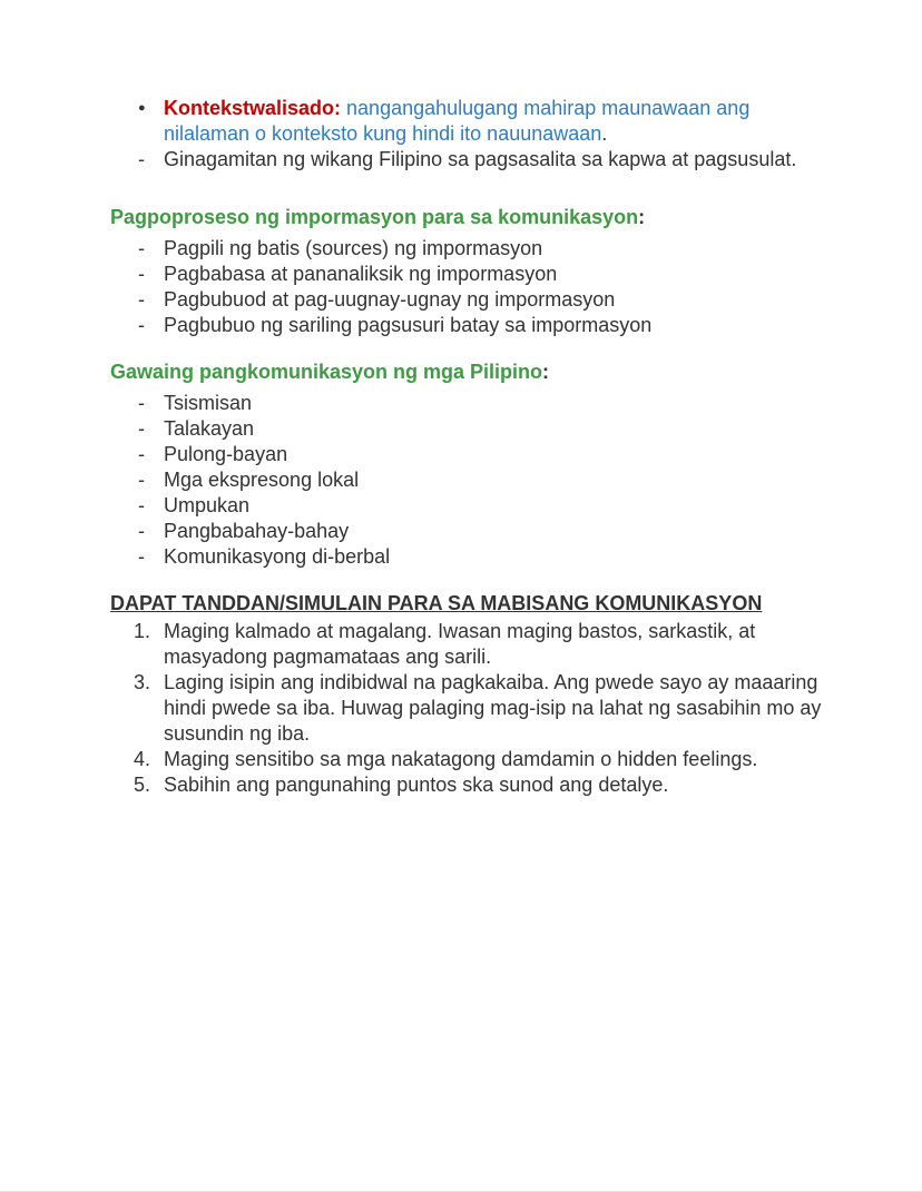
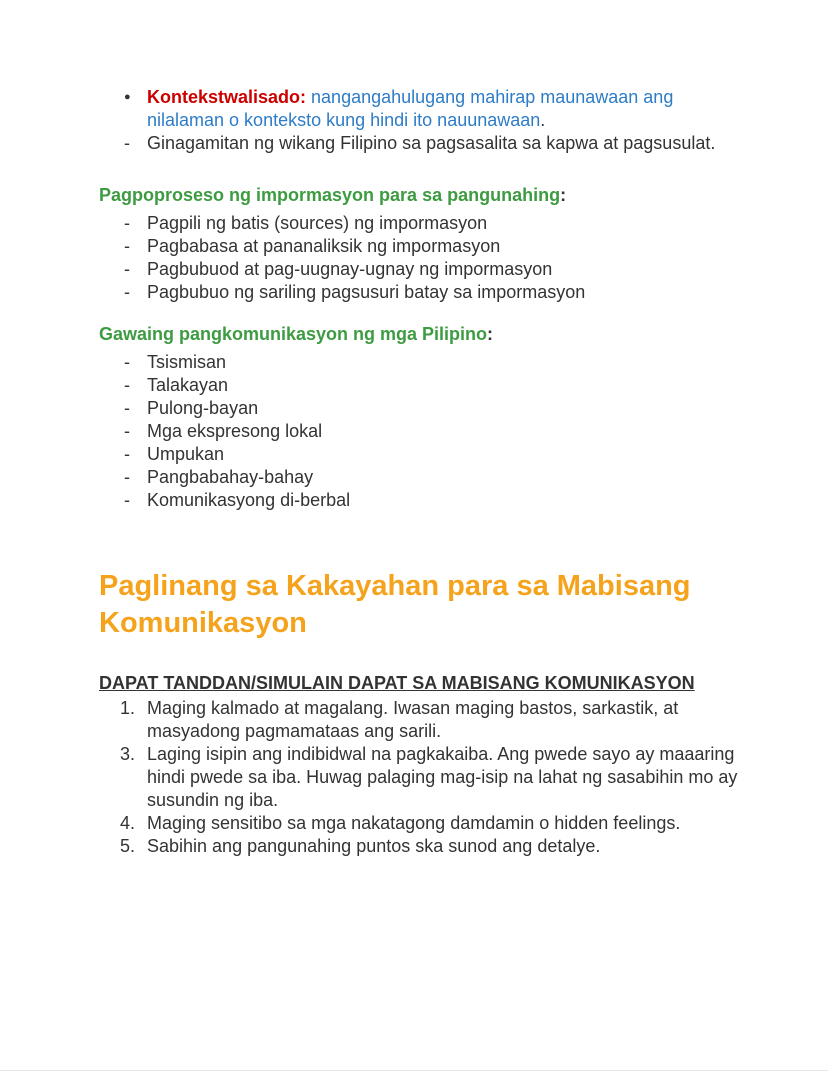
  ●
  Kontekstwalisado: nangangahulugang mahirap maunawaan ang nilalaman o konteksto kung hindi ito nauunawaan.
  -
  Ginagamitan ng wikang Filipino sa pagsasalita sa kapwa at pagsusulat.
- Pagpoproseso ng impormasyon para sa komunikasyon:
+ Pagpoproseso ng impormasyon para sa pangunahing:
  -
  Pagpili ng batis (sources) ng impormasyon
  -
  Pagbabasa at pananaliksik ng impormasyon
  -
  Pagbubuod at pag-uugnay-ugnay ng impormasyon
  -
  Pagbubuo ng sariling pagsusuri batay sa impormasyon
  Gawaing pangkomunikasyon ng mga Pilipino:
  -
  Tsismisan
  -
  Talakayan
  -
  Pulong-bayan
  -
  Mga ekspresong lokal
  -
  Umpukan
  -
  Pangbabahay-bahay
  -
  Komunikasyong di-berbal
+ Paglinang sa Kakayahan para sa Mabisang Komunikasyon
- DAPAT TANDDAN/SIMULAIN PARA SA MABISANG KOMUNIKASYON
+ DAPAT TANDDAN/SIMULAIN DAPAT SA MABISANG KOMUNIKASYON
  1.
  Maging kalmado at magalang. Iwasan maging bastos, sarkastik, at masyadong pagmamataas ang sarili.
  3.
  Laging isipin ang indibidwal na pagkakaiba. Ang pwede sayo ay maaaring hindi pwede sa iba. Huwag palaging mag-isip na lahat ng sasabihin mo ay susundin ng iba.
  4.
  Maging sensitibo sa mga nakatagong damdamin o hidden feelings.
  5.
  Sabihin ang pangunahing puntos ska sunod ang detalye.
